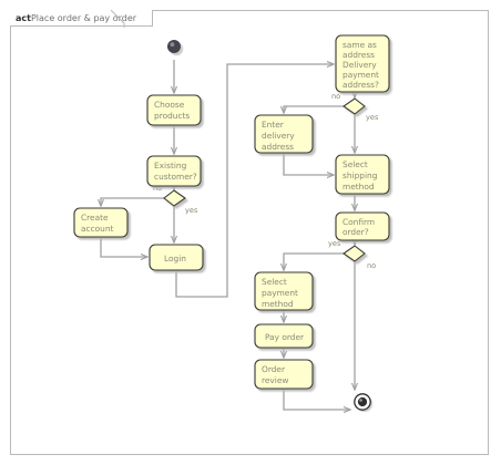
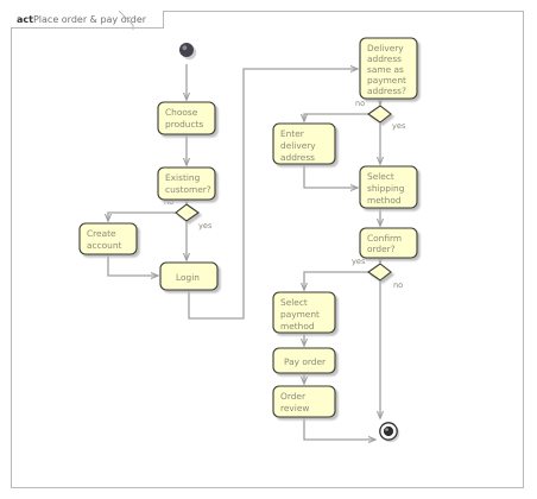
  actPlace order & pay oder
  no
  yes
  no
  yes
  yes
  no
  Choose
  products
  Existing
  customer?
  Create
  account
  Login
- same as
+ Delivery
  address
- Delivery
+ same as
  payment
  address?
  Enter
  delivery
  address
  Select
  shipping
  method
  Confirm
  order?
  Select
  payment
  method
  Pay order
  Order
  review
